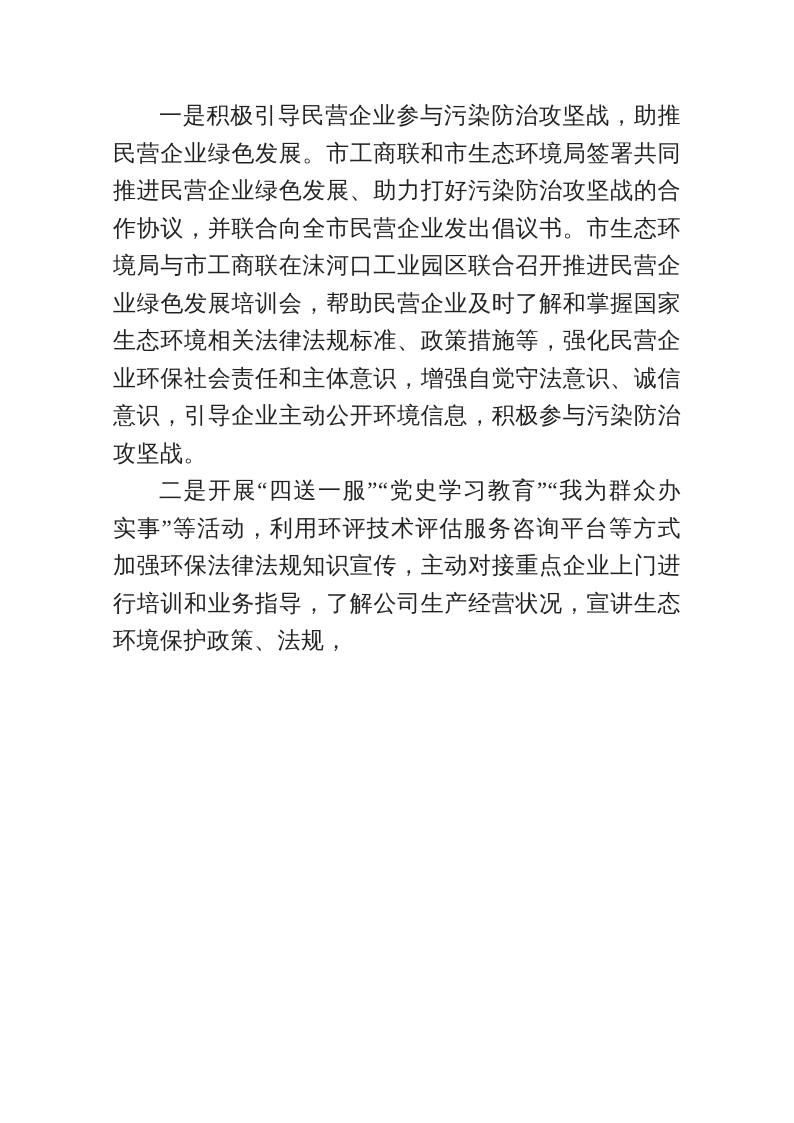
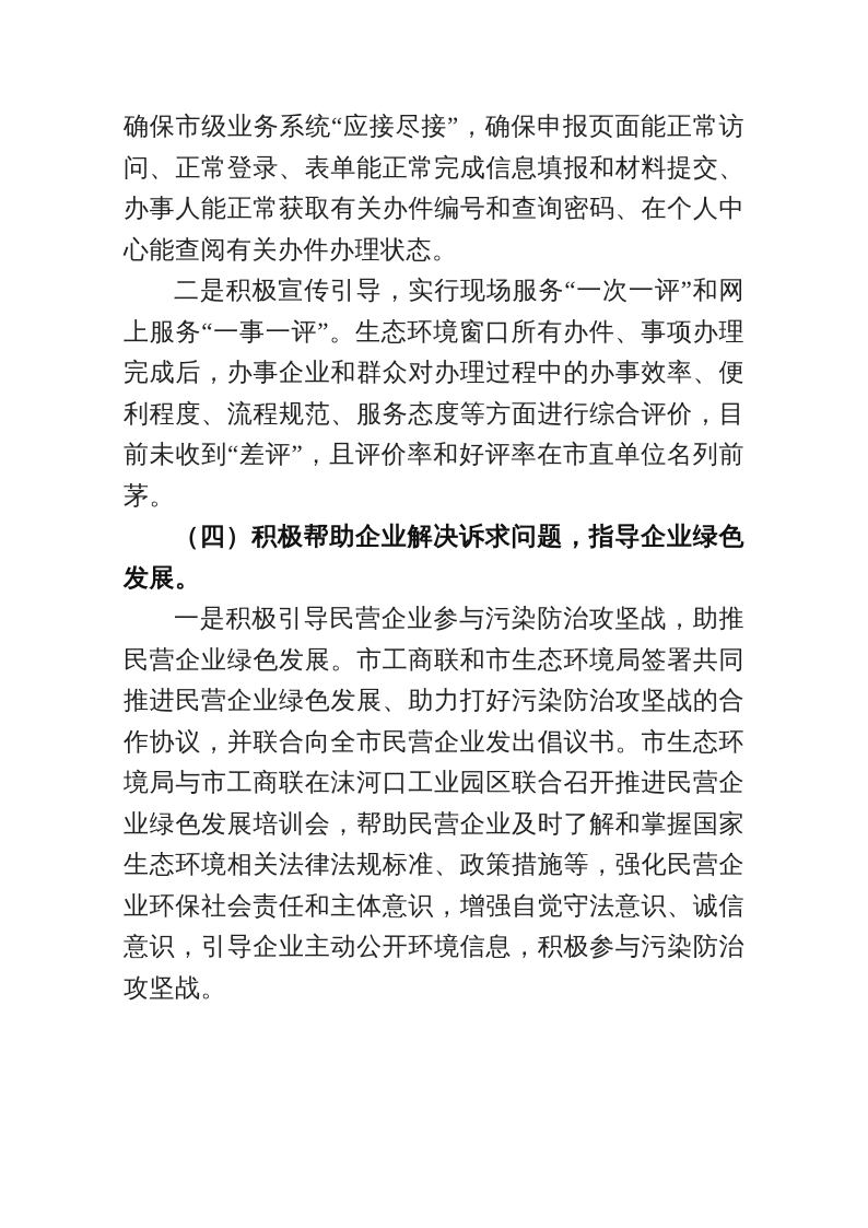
+ 确保市级业务系统“应接尽接”，确保申报页面能正常访问、正常登录、表单能正常完成信息填报和材料提交、办事人能正常获取有关办件编号和查询密码、在个人中心能查阅有关办件办理状态。
+ 二是积极宣传引导，实行现场服务“一次一评”和网上服务“一事一评”。生态环境窗口所有办件、事项办理完成后，办事企业和群众对办理过程中的办事效率、便利程度、流程规范、服务态度等方面进行综合评价，目前未收到“差评”，且评价率和好评率在市直单位名列前茅。
+ （四）积极帮助企业解决诉求问题，指导企业绿色发展。
  一是积极引导民营企业参与污染防治攻坚战，助推民营企业绿色发展。市工商联和市生态环境局签署共同推进民营企业绿色发展、助力打好污染防治攻坚战的合作协议，并联合向全市民营企业发出倡议书。市生态环境局与市工商联在沫河口工业园区联合召开推进民营企业绿色发展培训会，帮助民营企业及时了解和掌握国家生态环境相关法律法规标准、政策措施等，强化民营企业环保社会责任和主体意识，增强自觉守法意识、诚信意识，引导企业主动公开环境信息，积极参与污染防治攻坚战。
- 二是开展“四送一服”“党史学习教育”“我为群众办实事”等活动，利用环评技术评估服务咨询平台等方式加强环保法律法规知识宣传，主动对接重点企业上门进行培训和业务指导，了解公司生产经营状况，宣讲生态环境保护政策、法规，
